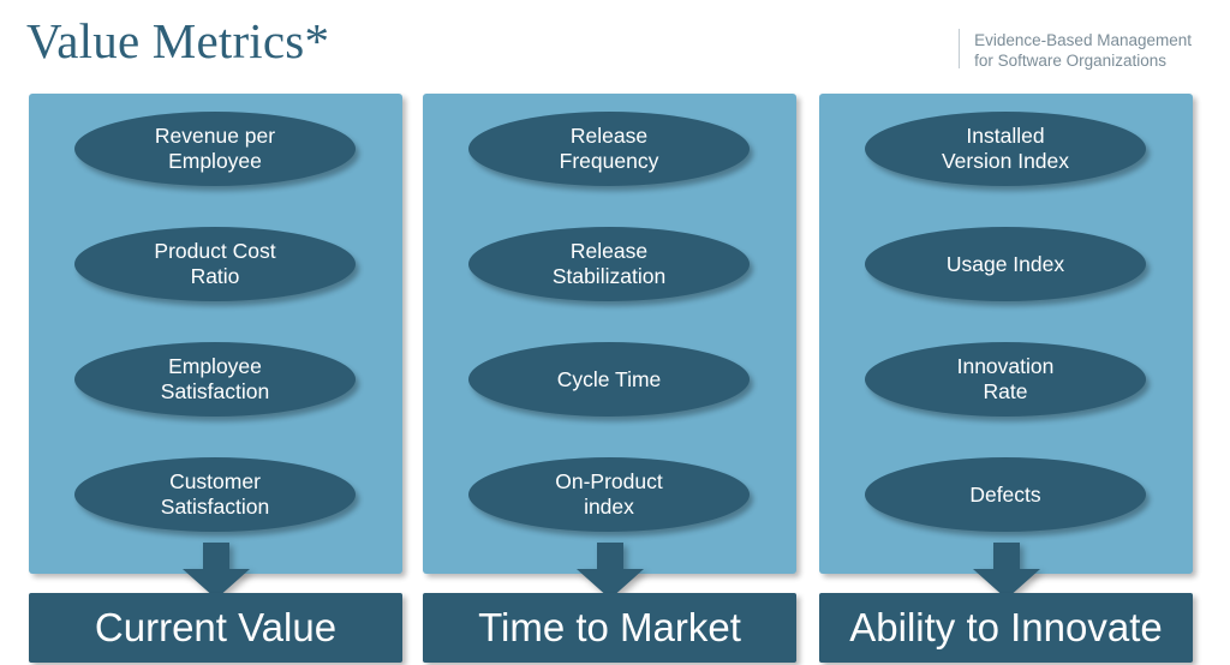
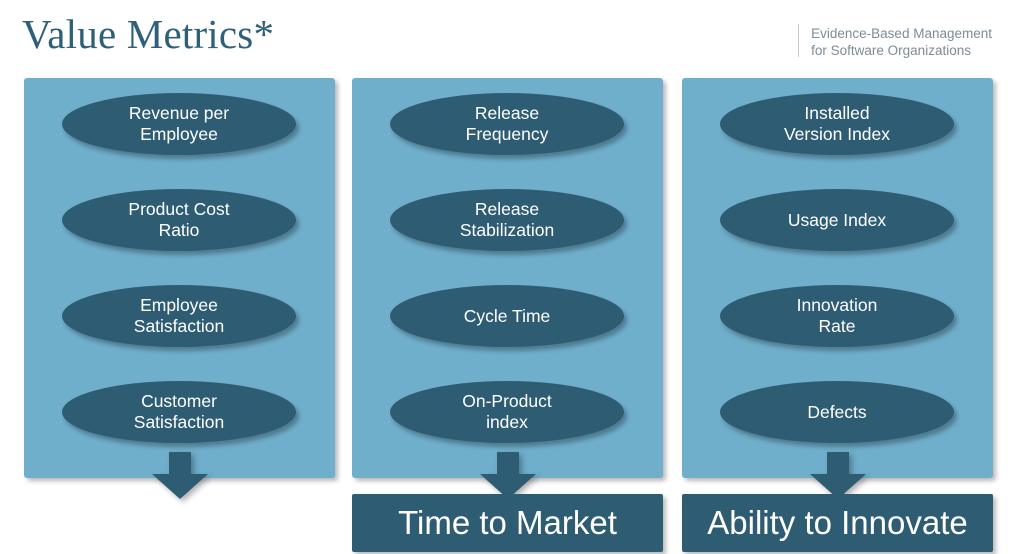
  Value Metrics*
  Evidence-Based Management
  for Software Organizations
  Revenue per
  Employee
  Product Cost
  Ratio
  Employee
  Satisfaction
  Customer
  Satisfaction
- Current Value
  Release
  Frequency
  Release
  Stabilization
  Cycle Time
  On-Product
  index
  Time to Market
  Installed
  Version Index
  Usage Index
  Innovation
  Rate
  Defects
  Ability to Innovate
